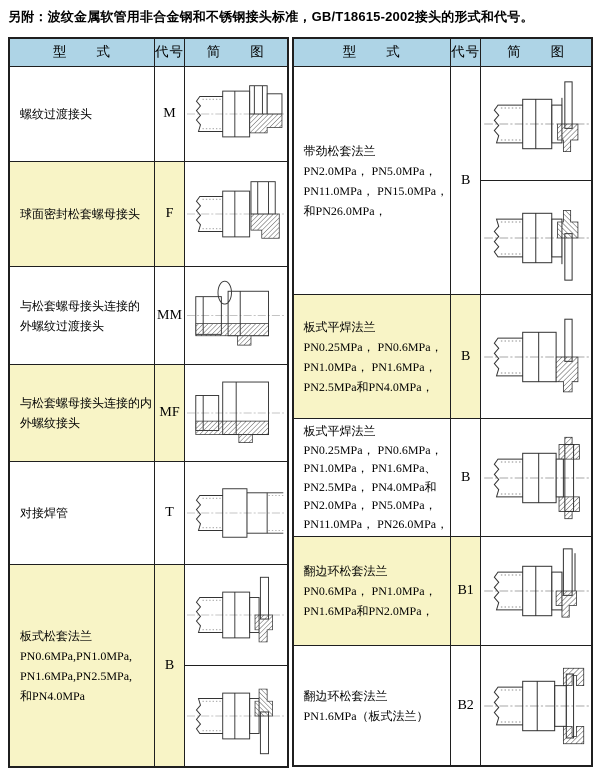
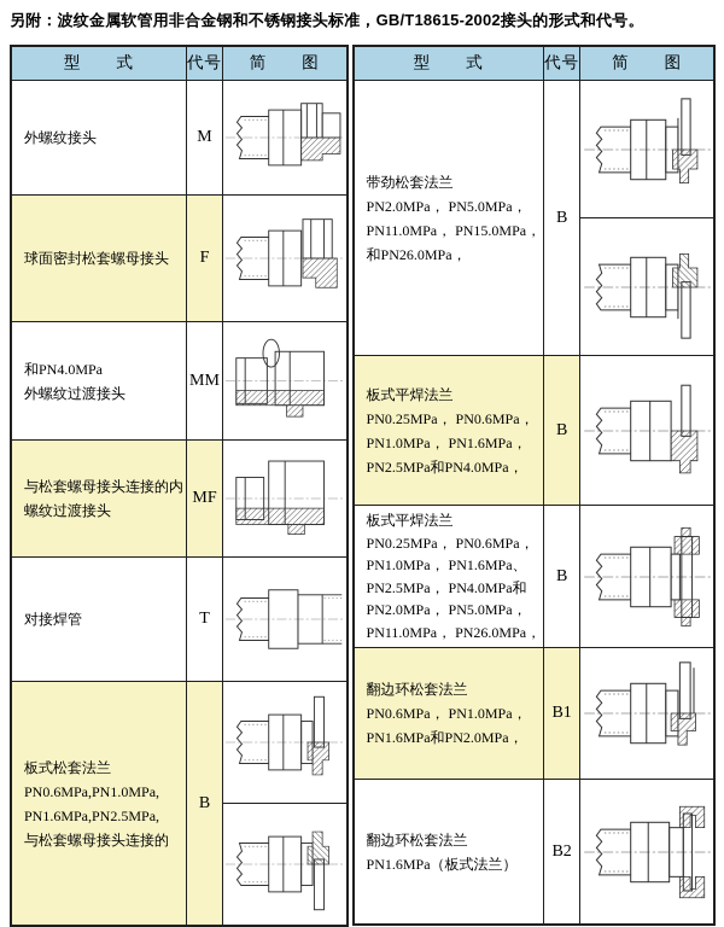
  另附：波纹金属软管用非合金钢和不锈钢接头标准，GB/T18615-2002接头的形式和代号。
  型 式	代号	简 图
- 螺纹过渡接头	M
+ 外螺纹接头	M
  球面密封松套螺母接头	F
- 与松套螺母接头连接的外螺纹过渡接头	MM
+ 和PN4.0MPa外螺纹过渡接头	MM
- 与松套螺母接头连接的内外螺纹接头	MF
+ 与松套螺母接头连接的内螺纹过渡接头	MF
  对接焊管	T
- 板式松套法兰PN0.6MPa,PN1.0MPa,PN1.6MPa,PN2.5MPa,和PN4.0MPa	B
+ 板式松套法兰PN0.6MPa,PN1.0MPa,PN1.6MPa,PN2.5MPa,与松套螺母接头连接的	B
  型 式	代号	简 图
  带劲松套法兰PN2.0MPa， PN5.0MPa，PN11.0MPa， PN15.0MPa，和PN26.0MPa，	B
  板式平焊法兰PN0.25MPa， PN0.6MPa，PN1.0MPa， PN1.6MPa，PN2.5MPa和PN4.0MPa，	B
  板式平焊法兰PN0.25MPa， PN0.6MPa，PN1.0MPa， PN1.6MPa、PN2.5MPa， PN4.0MPa和PN2.0MPa， PN5.0MPa，PN11.0MPa， PN26.0MPa，	B
  翻边环松套法兰PN0.6MPa， PN1.0MPa，PN1.6MPa和PN2.0MPa，	B1
  翻边环松套法兰PN1.6MPa（板式法兰）	B2
